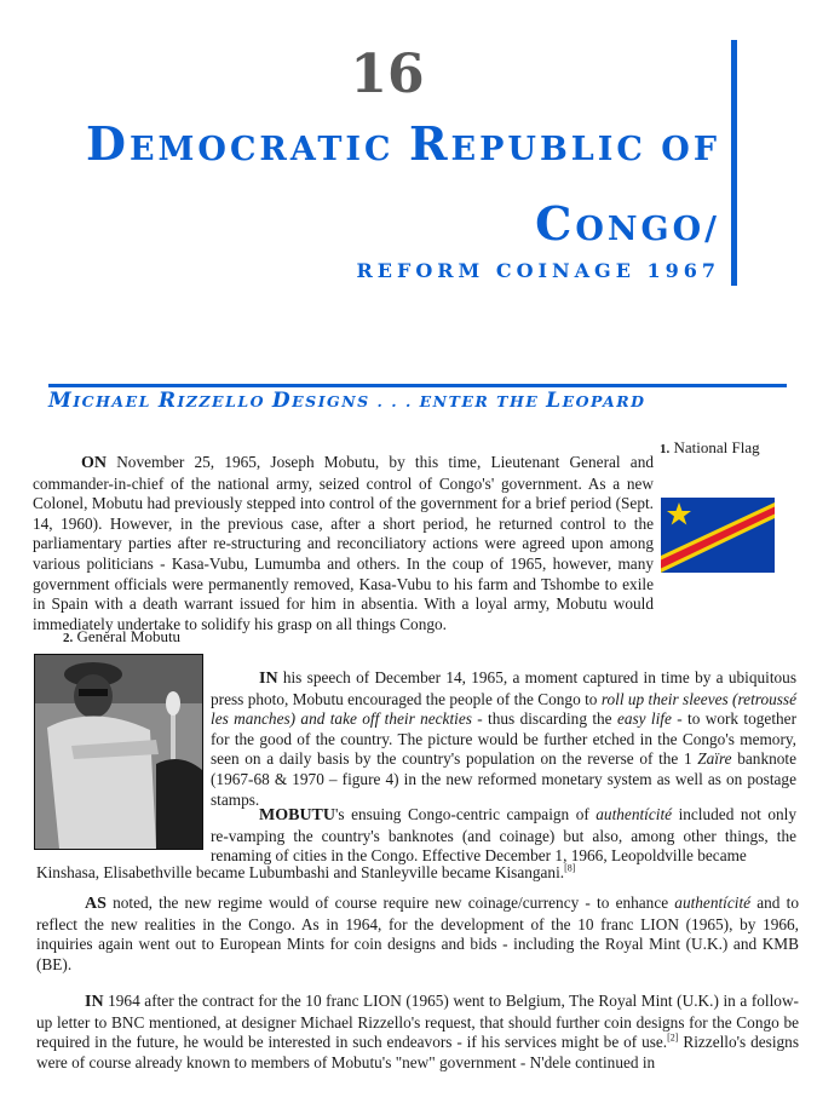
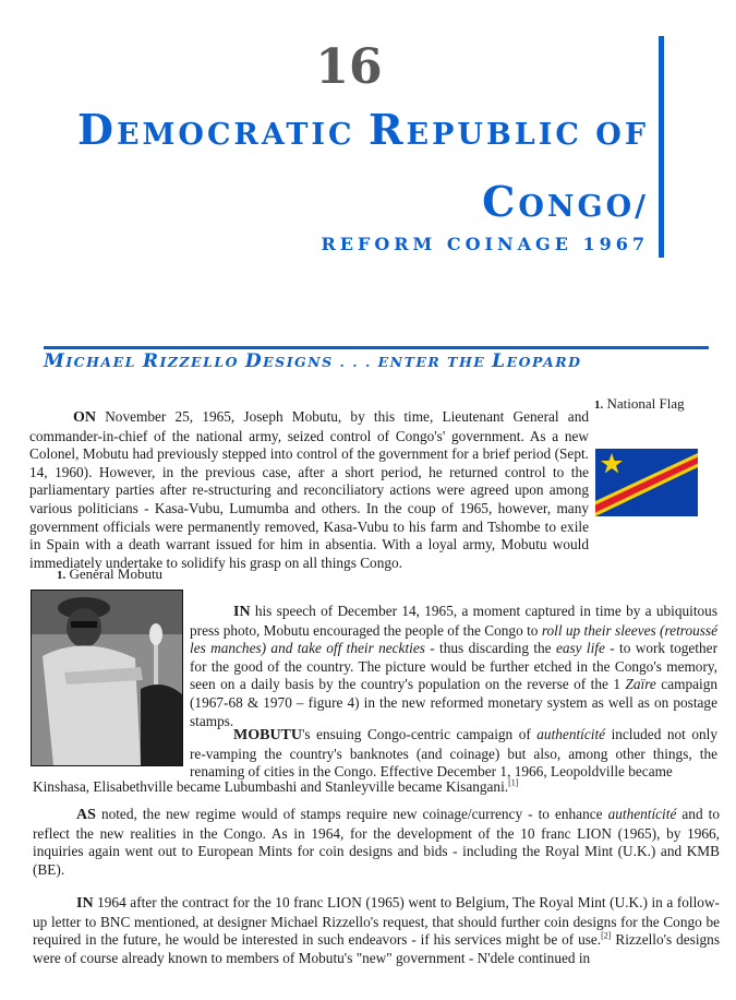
  16
  DEMOCRATIC REPUBLIC OF
  CONGO/
  REFORM COINAGE 1967
  MICHAEL RIZZELLO DESIGNS . . . ENTER THE LEOPARD
  1. National Flag
  ON November 25, 1965, Joseph Mobutu, by this time, Lieutenant General and commander-in-chief of the national army, seized control of Congo's' government. As a new Colonel, Mobutu had previously stepped into control of the government for a brief period (Sept. 14, 1960). However, in the previous case, after a short period, he returned control to the parliamentary parties after re-structuring and reconciliatory actions were agreed upon among various politicians - Kasa-Vubu, Lumumba and others. In the coup of 1965, however, many government officials were permanently removed, Kasa-Vubu to his farm and Tshombe to exile in Spain with a death warrant issued for him in absentia. With a loyal army, Mobutu would immediately undertake to solidify his grasp on all things Congo.
- 2. General Mobutu
+ 1. General Mobutu
- IN his speech of December 14, 1965, a moment captured in time by a ubiquitous press photo, Mobutu encouraged the people of the Congo to roll up their sleeves (retroussé les manches) and take off their neckties - thus discarding the easy life - to work together for the good of the country. The picture would be further etched in the Congo's memory, seen on a daily basis by the country's population on the reverse of the 1 Zaïre banknote (1967-68 & 1970 – figure 4) in the new reformed monetary system as well as on postage stamps.
+ IN his speech of December 14, 1965, a moment captured in time by a ubiquitous press photo, Mobutu encouraged the people of the Congo to roll up their sleeves (retroussé les manches) and take off their neckties - thus discarding the easy life - to work together for the good of the country. The picture would be further etched in the Congo's memory, seen on a daily basis by the country's population on the reverse of the 1 Zaïre campaign (1967-68 & 1970 – figure 4) in the new reformed monetary system as well as on postage stamps.
  MOBUTU's ensuing Congo-centric campaign of authentícité included not only re-vamping the country's banknotes (and coinage) but also, among other things, the renaming of cities in the Congo. Effective December 1, 1966, Leopoldville became
- Kinshasa, Elisabethville became Lubumbashi and Stanleyville became Kisangani.[8]
+ Kinshasa, Elisabethville became Lubumbashi and Stanleyville became Kisangani.[1]
- AS noted, the new regime would of course require new coinage/currency - to enhance authentícité and to reflect the new realities in the Congo. As in 1964, for the development of the 10 franc LION (1965), by 1966, inquiries again went out to European Mints for coin designs and bids - including the Royal Mint (U.K.) and KMB (BE).
+ AS noted, the new regime would of stamps require new coinage/currency - to enhance authentícité and to reflect the new realities in the Congo. As in 1964, for the development of the 10 franc LION (1965), by 1966, inquiries again went out to European Mints for coin designs and bids - including the Royal Mint (U.K.) and KMB (BE).
  IN 1964 after the contract for the 10 franc LION (1965) went to Belgium, The Royal Mint (U.K.) in a follow-up letter to BNC mentioned, at designer Michael Rizzello's request, that should further coin designs for the Congo be required in the future, he would be interested in such endeavors - if his services might be of use.[2] Rizzello's designs were of course already known to members of Mobutu's "new" government - N'dele continued in
